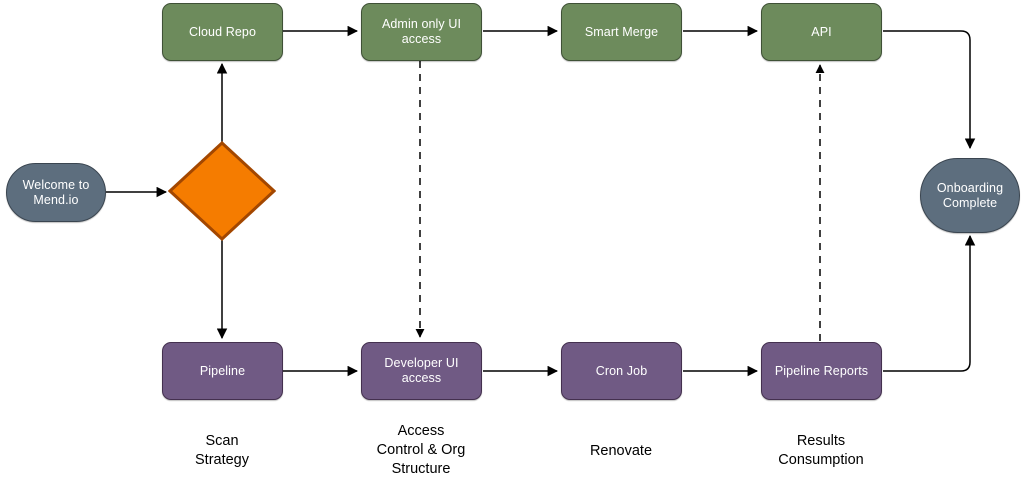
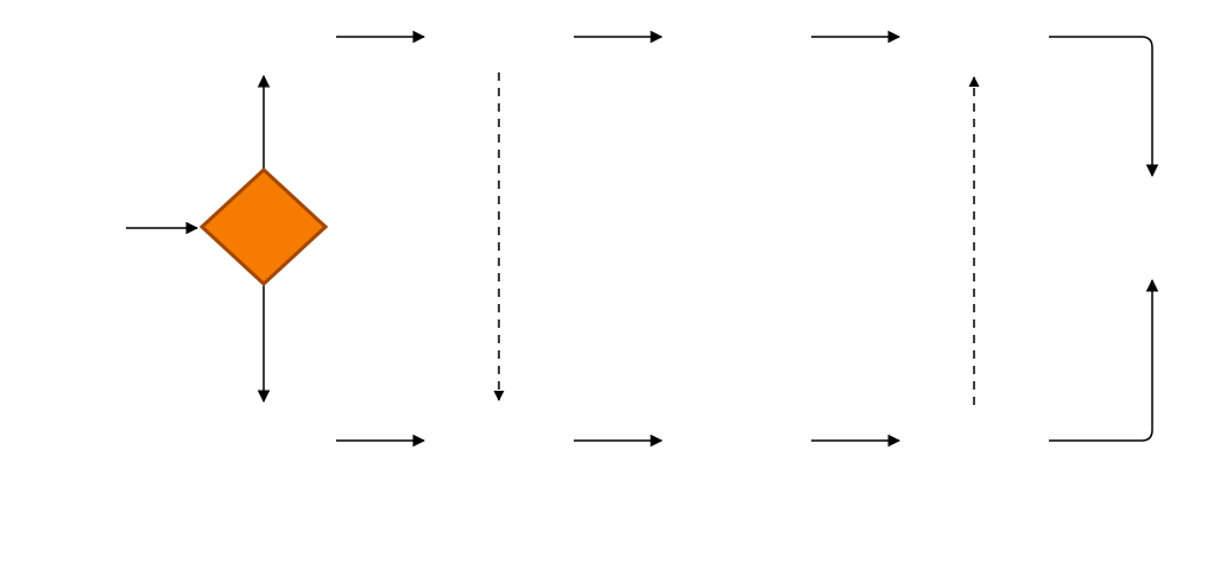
- Welcome to
- Mend.io
- Cloud Repo
- Admin only UI access
- Smart Merge
- API
- Pipeline
- Developer UI access
- Cron Job
- Pipeline Reports
- Onboarding
- Complete
- Scan
- Strategy
- Access
- Control & Org
- Structure
- Renovate
- Results
- Consumption
